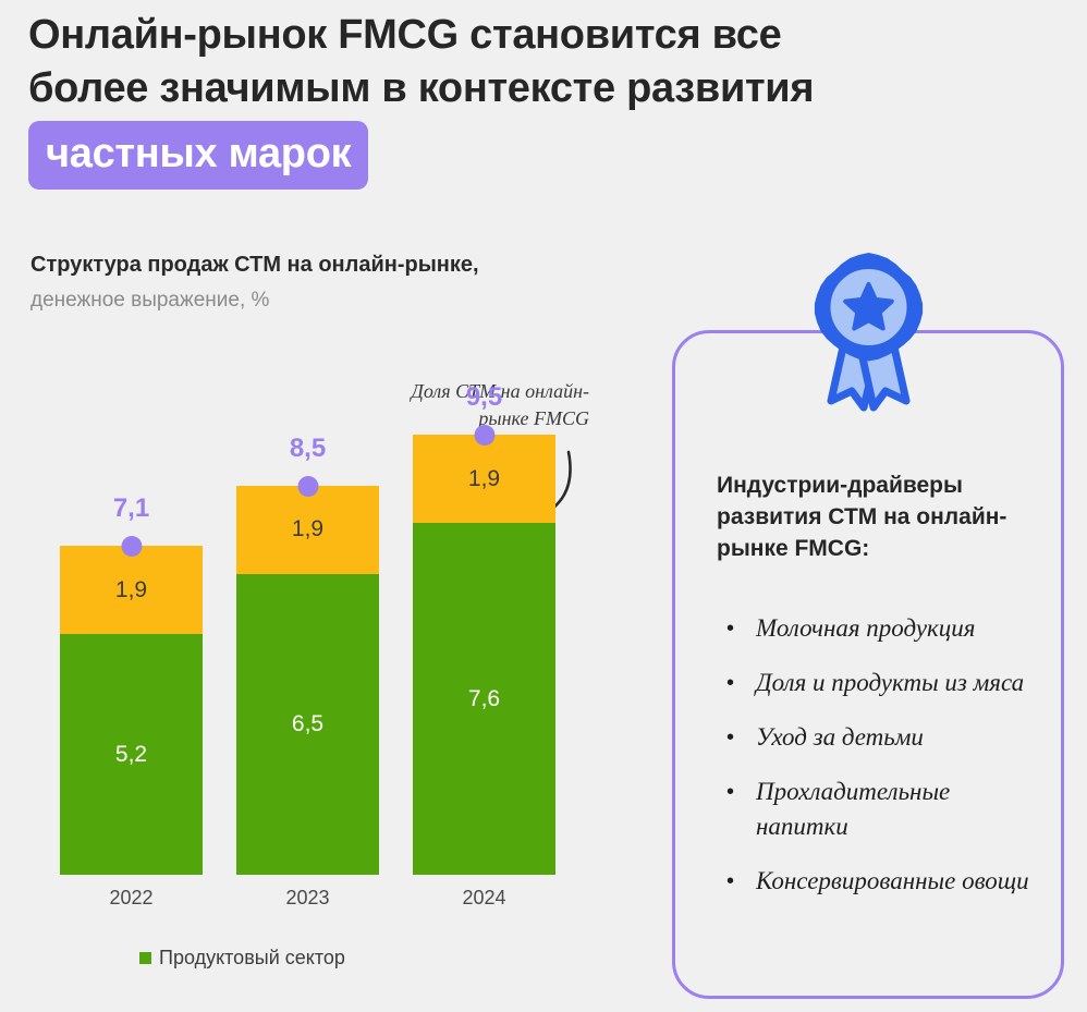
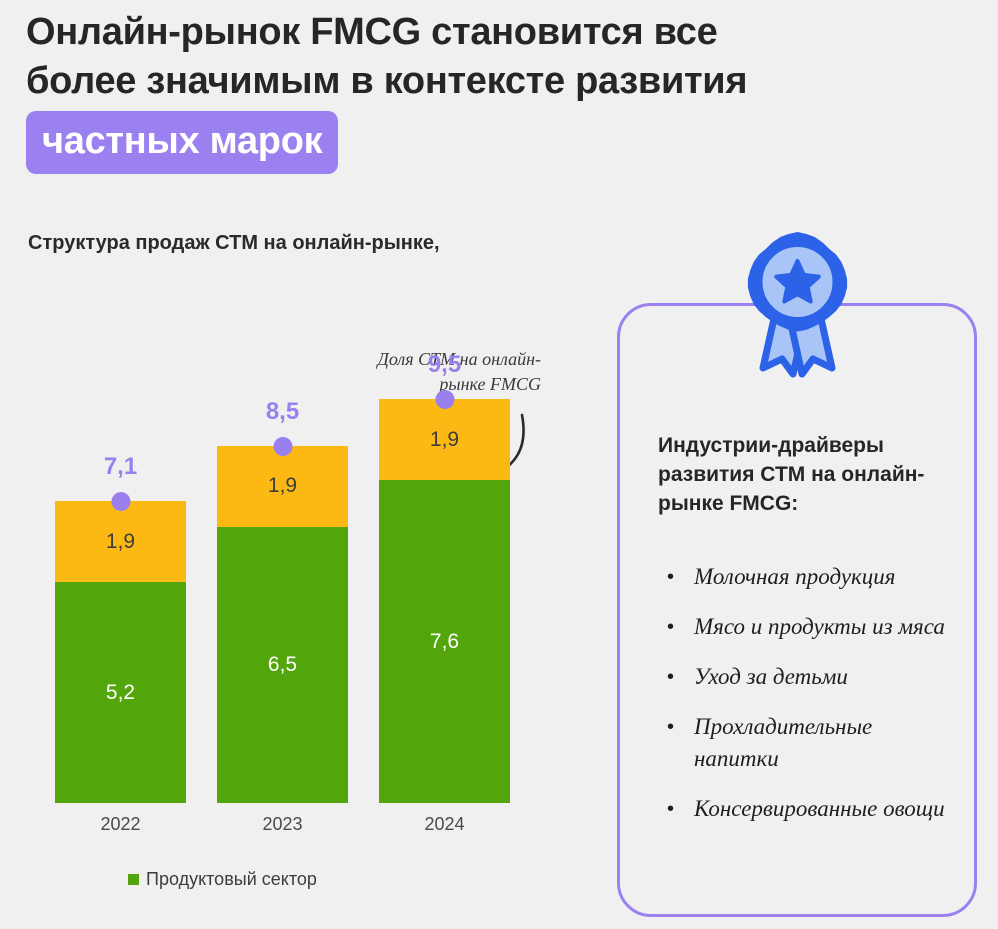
  Онлайн-рынок FMCG становится все
  более значимым в контексте развития
  частных марок
  Структура продаж СТМ на онлайн-рынке,
- денежное выражение, %
  Доля СТМ на онлайн-
  рынке FMCG
  1,9
  5,2
  7,1
  2022
  1,9
  6,5
  8,5
  2023
  1,9
  7,6
  9,5
  2024
  Продуктовый сектор
  Индустрии-драйверы развития СТМ на онлайн-рынке FMCG:
  •
  Молочная продукция
  •
- Доля и продукты из мяса
+ Мясо и продукты из мяса
  •
  Уход за детьми
  •
  Прохладительные напитки
  •
  Консервированные овощи
